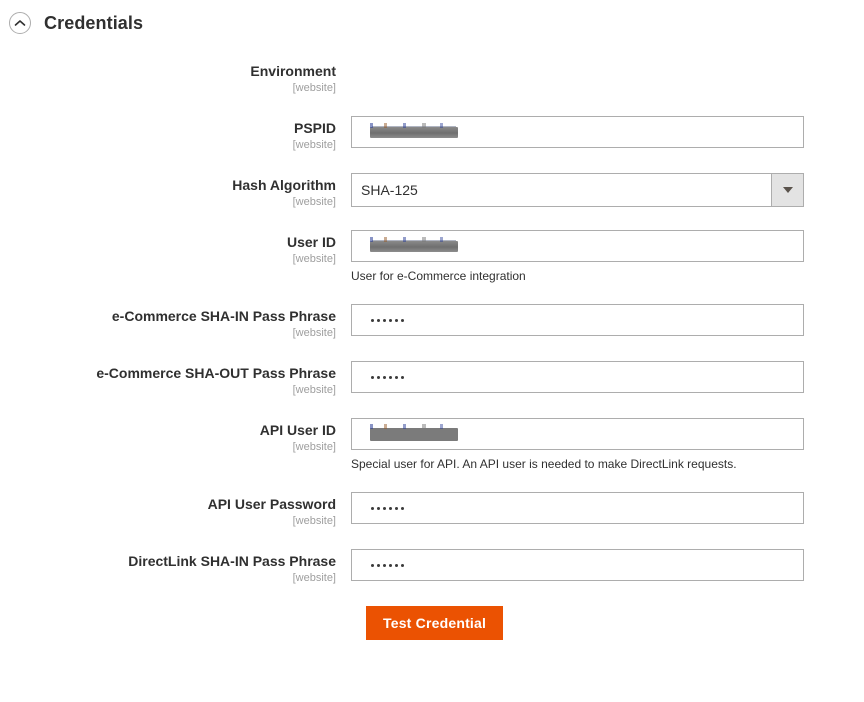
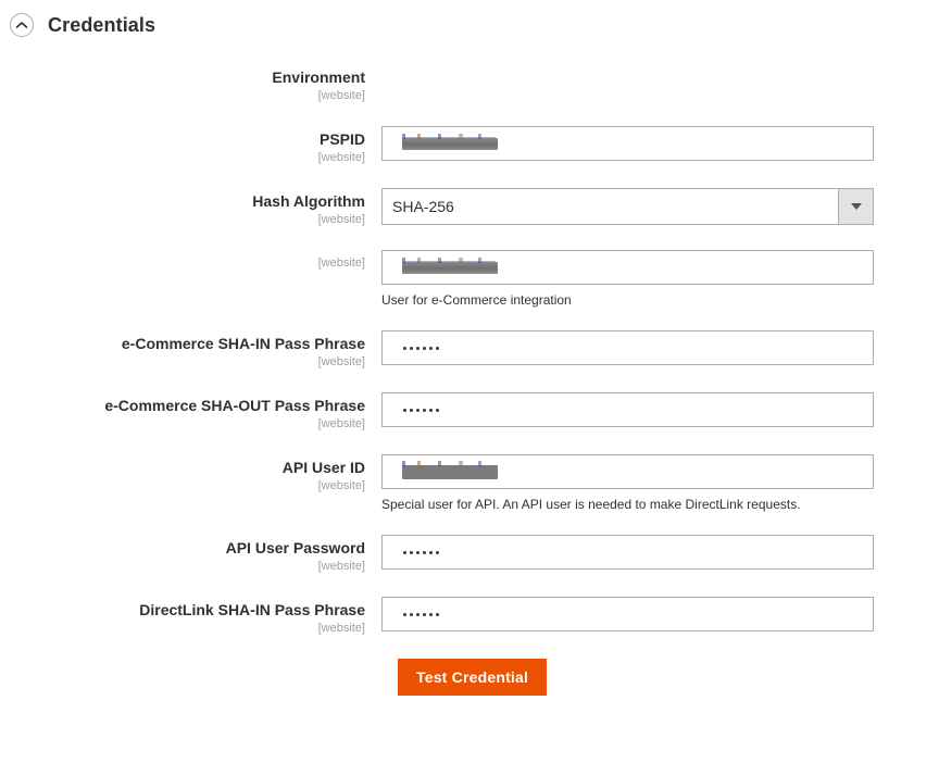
  Credentials
  Environment
  [website]
  PSPID
  [website]
  Hash Algorithm
  [website]
- SHA-125
+ SHA-256
- User ID
  [website]
  User for e-Commerce integration
  e-Commerce SHA-IN Pass Phrase
  [website]
  e-Commerce SHA-OUT Pass Phrase
  [website]
  API User ID
  [website]
  Special user for API. An API user is needed to make DirectLink requests.
  API User Password
  [website]
  DirectLink SHA-IN Pass Phrase
  [website]
  Test Credential
